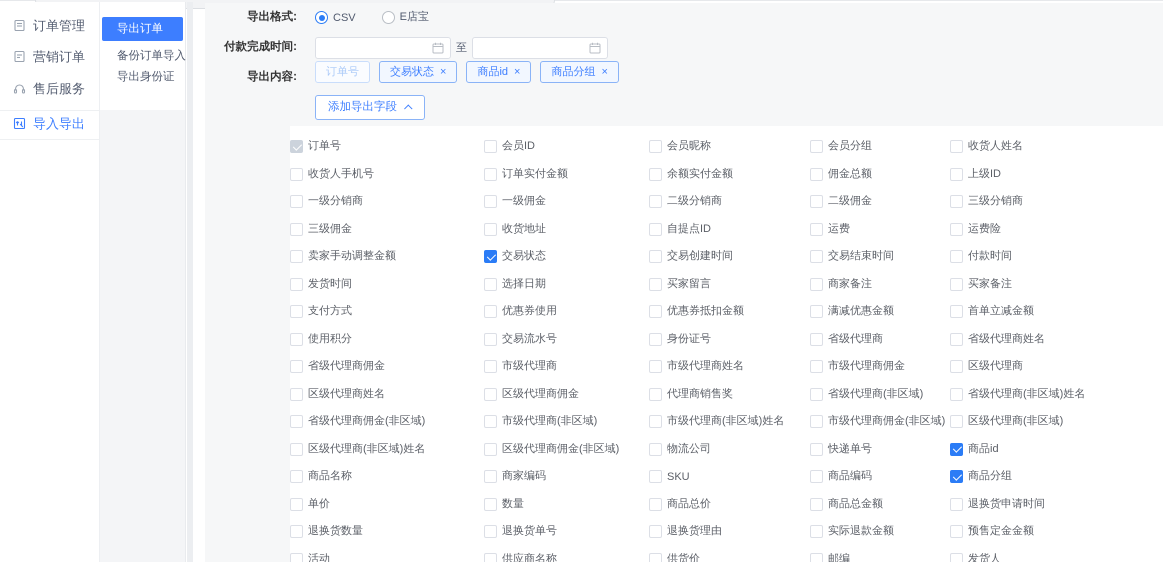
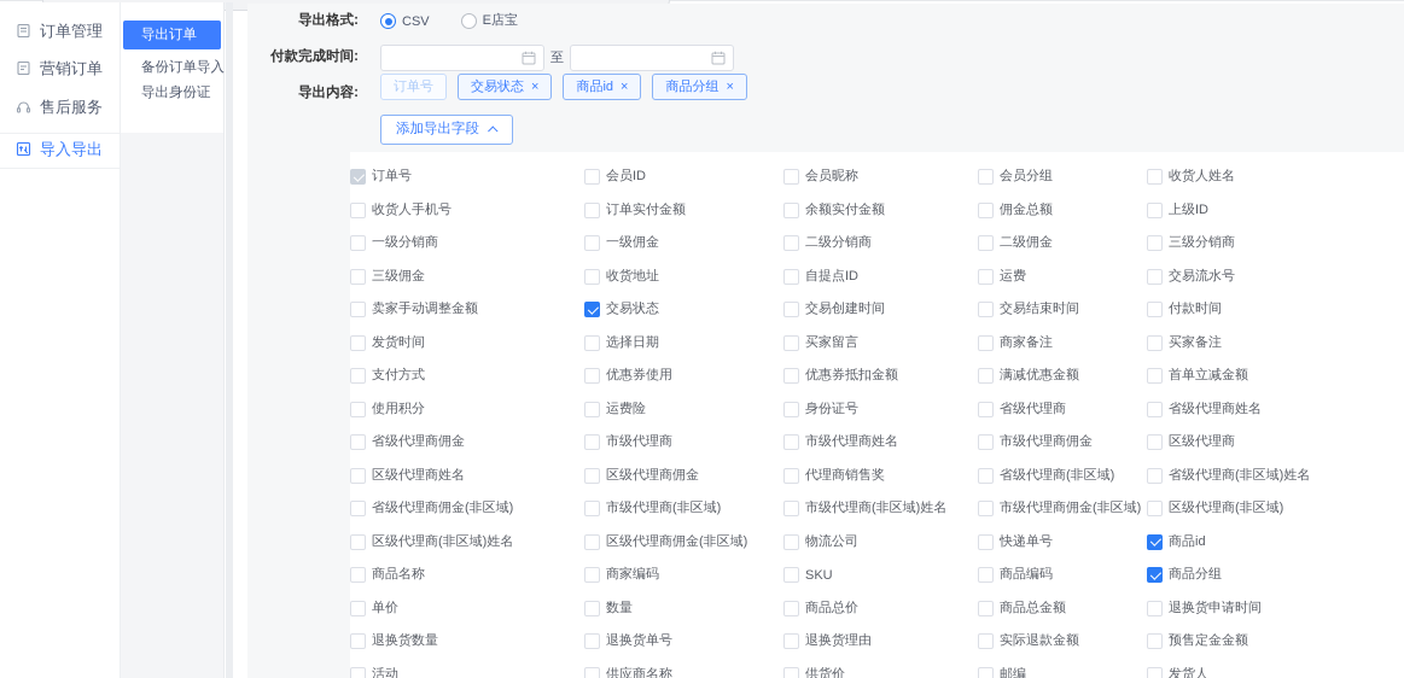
  订单管理
  营销订单
  售后服务
  导入导出
  导出订单
  备份订单导入
  导出身份证
  导出格式:
  CSV
  E店宝
  付款完成时间:
  至
  导出内容:
  订单号
  交易状态 ×
  商品id ×
  商品分组 ×
  添加导出字段
  订单号
  会员ID
  会员昵称
  会员分组
  收货人姓名
  收货人手机号
  订单实付金额
  余额实付金额
  佣金总额
  上级ID
  一级分销商
  一级佣金
  二级分销商
  二级佣金
  三级分销商
  三级佣金
  收货地址
  自提点ID
  运费
- 运费险
+ 交易流水号
  卖家手动调整金额
  交易状态
  交易创建时间
  交易结束时间
  付款时间
  发货时间
  选择日期
  买家留言
  商家备注
  买家备注
  支付方式
  优惠券使用
  优惠券抵扣金额
  满减优惠金额
  首单立减金额
  使用积分
- 交易流水号
+ 运费险
  身份证号
  省级代理商
  省级代理商姓名
  省级代理商佣金
  市级代理商
  市级代理商姓名
  市级代理商佣金
  区级代理商
  区级代理商姓名
  区级代理商佣金
  代理商销售奖
  省级代理商(非区域)
  省级代理商(非区域)姓名
  省级代理商佣金(非区域)
  市级代理商(非区域)
  市级代理商(非区域)姓名
  市级代理商佣金(非区域)
  区级代理商(非区域)
  区级代理商(非区域)姓名
  区级代理商佣金(非区域)
  物流公司
  快递单号
  商品id
  商品名称
  商家编码
  SKU
  商品编码
  商品分组
  单价
  数量
  商品总价
  商品总金额
  退换货申请时间
  退换货数量
  退换货单号
  退换货理由
  实际退款金额
  预售定金金额
  活动
  供应商名称
  供货价
  邮编
  发货人
